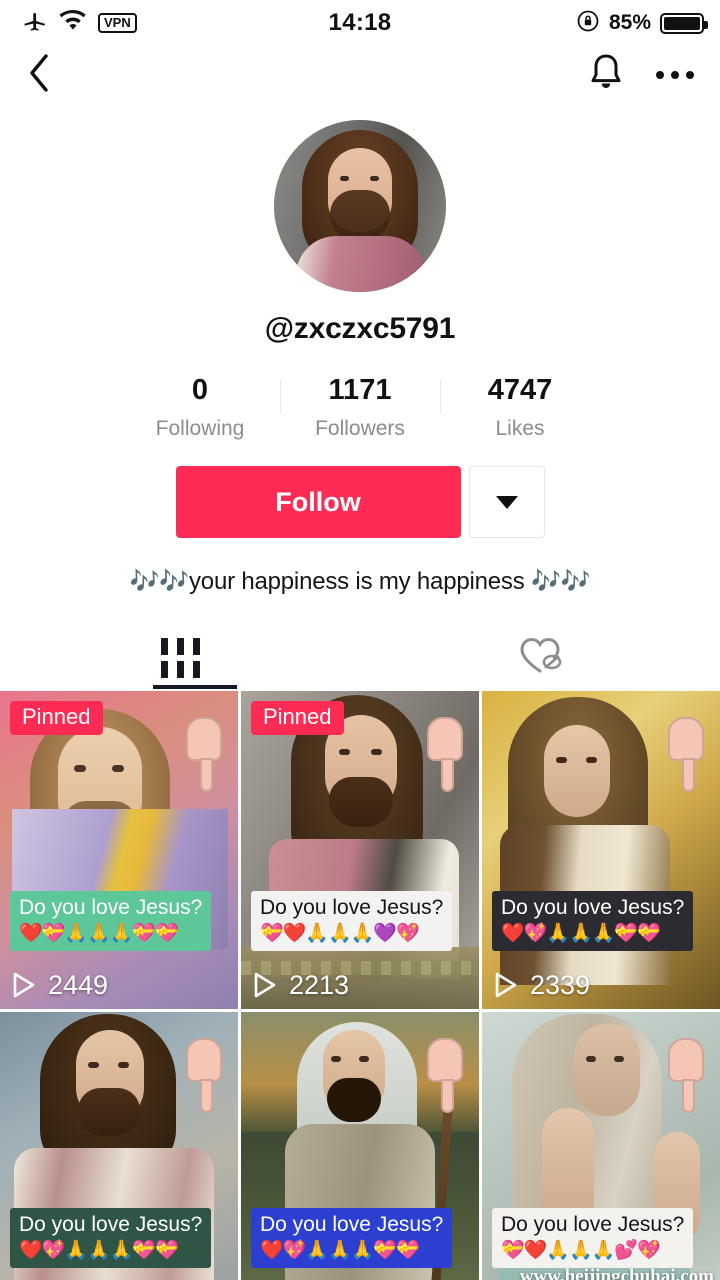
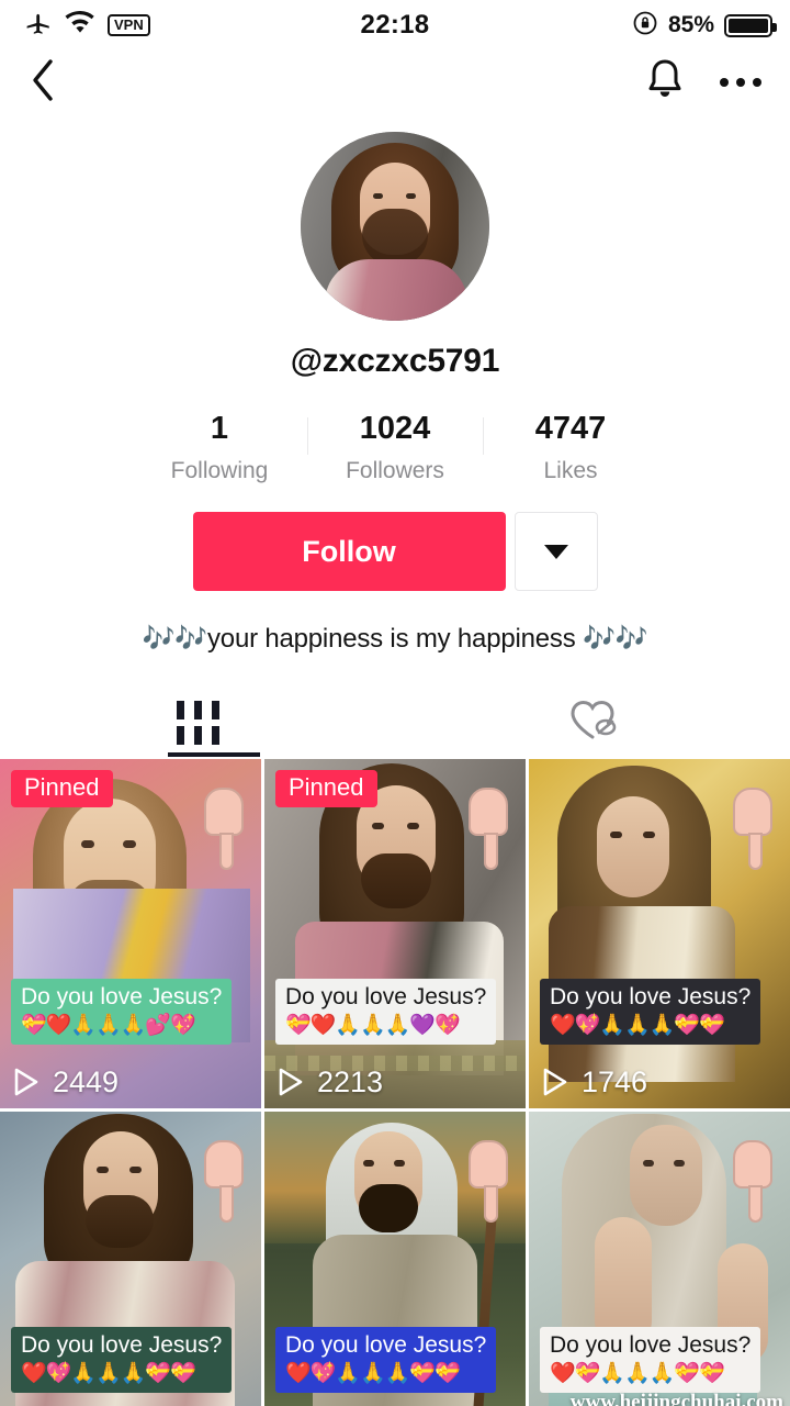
  VPN
- 14:18
+ 22:18
  85%
  @zxczxc5791
- 0
+ 1
  Following
- 1171
+ 1024
  Followers
  4747
  Likes
  Follow
  🎶🎶your happiness is my happiness 🎶🎶
  Pinned
  Do you love Jesus?
- ❤️💝🙏🙏🙏💝💝
+ 💝❤️🙏🙏🙏💕💖
  2449
  Pinned
  Do you love Jesus?
  💝❤️🙏🙏🙏💜💖
  2213
  Do you love Jesus?
  ❤️💖🙏🙏🙏💝💝
- 2339
+ 1746
  Do you love Jesus?
  ❤️💖🙏🙏🙏💝💝
  Do you love Jesus?
  ❤️💖🙏🙏🙏💝💝
  Do you love Jesus?
- 💝❤️🙏🙏🙏💕💖
+ ❤️💝🙏🙏🙏💝💝
  www.heijingchuhai.com
